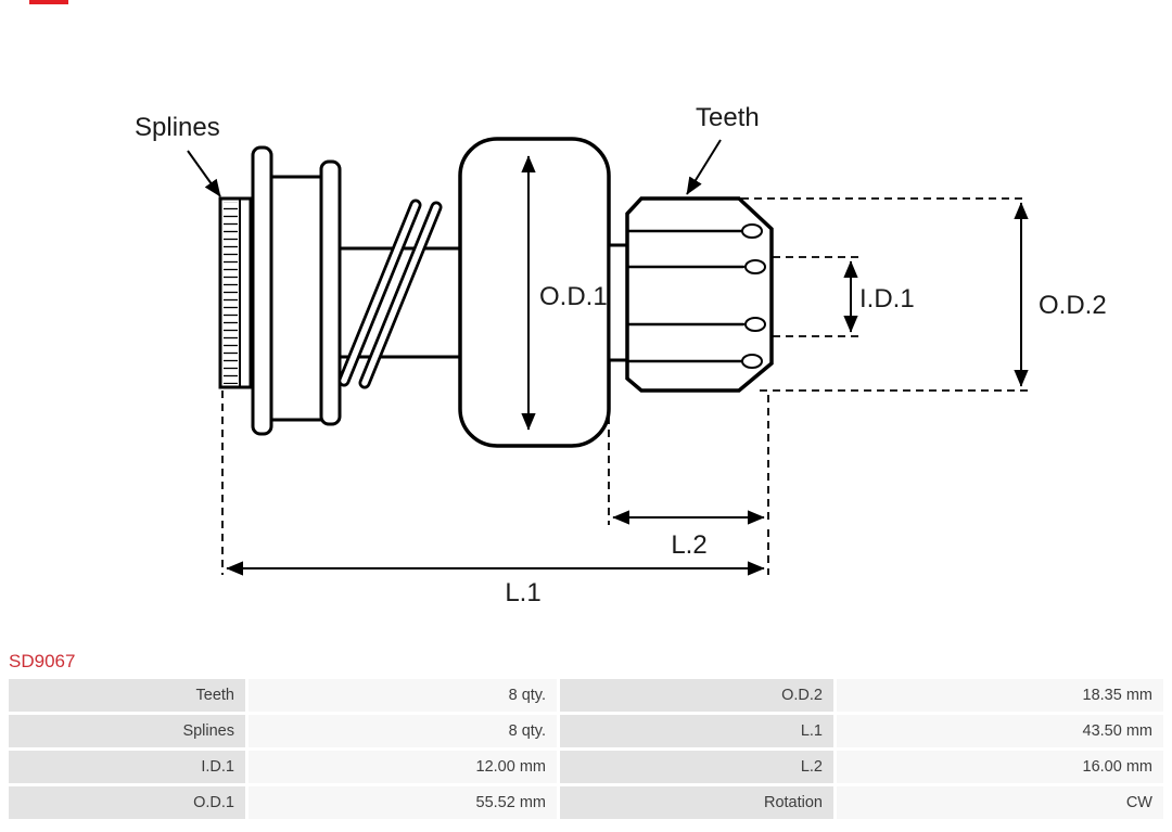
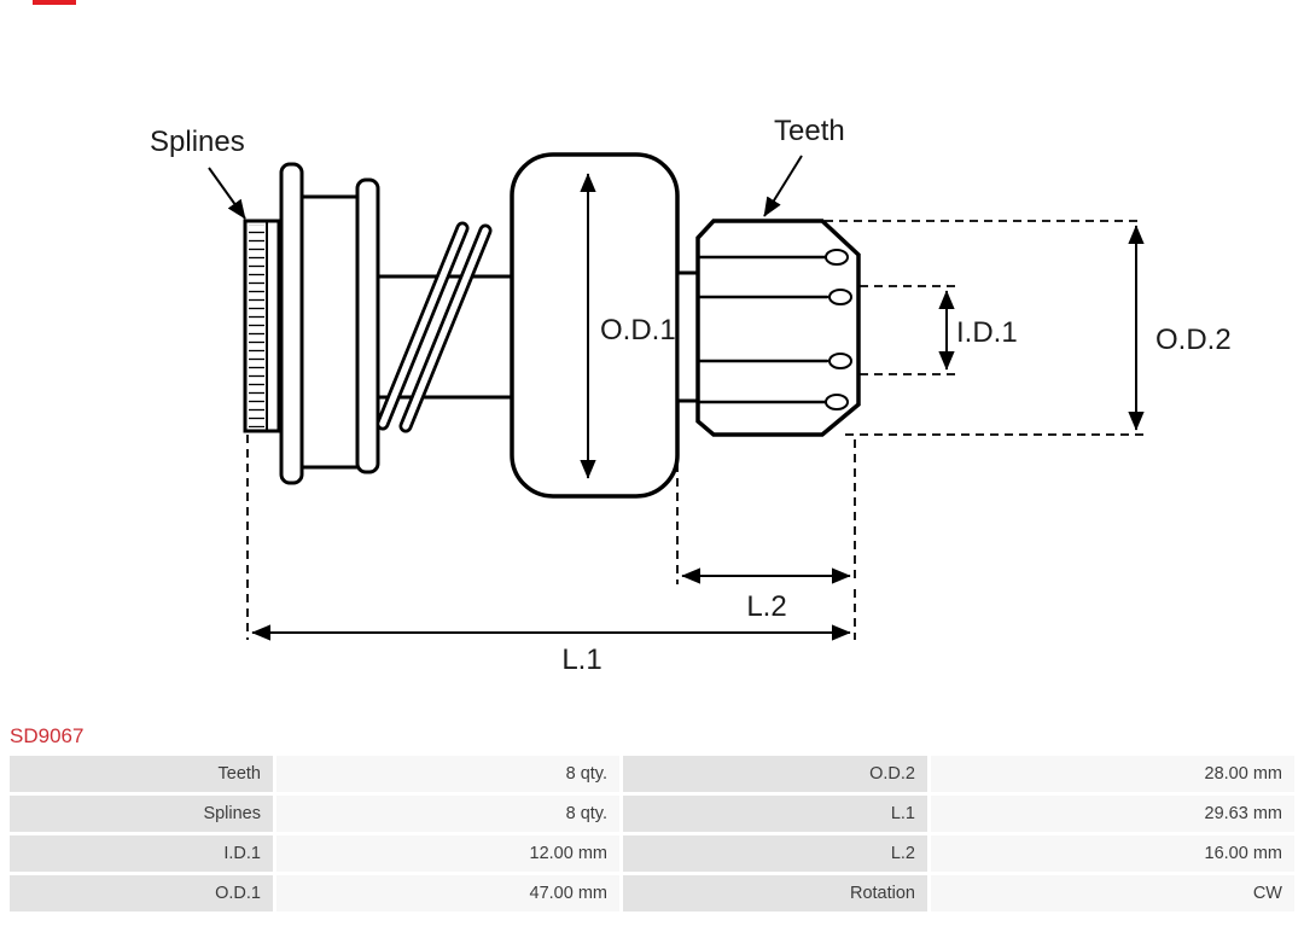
  O.D.1
  O.D.2
  I.D.1
  L.2
  L.1
  Splines
  Teeth
  SD9067
  Teeth
  8 qty.
  O.D.2
- 18.35 mm
+ 28.00 mm
  Splines
  8 qty.
  L.1
- 43.50 mm
+ 29.63 mm
  I.D.1
  12.00 mm
  L.2
  16.00 mm
  O.D.1
- 55.52 mm
+ 47.00 mm
  Rotation
  CW
